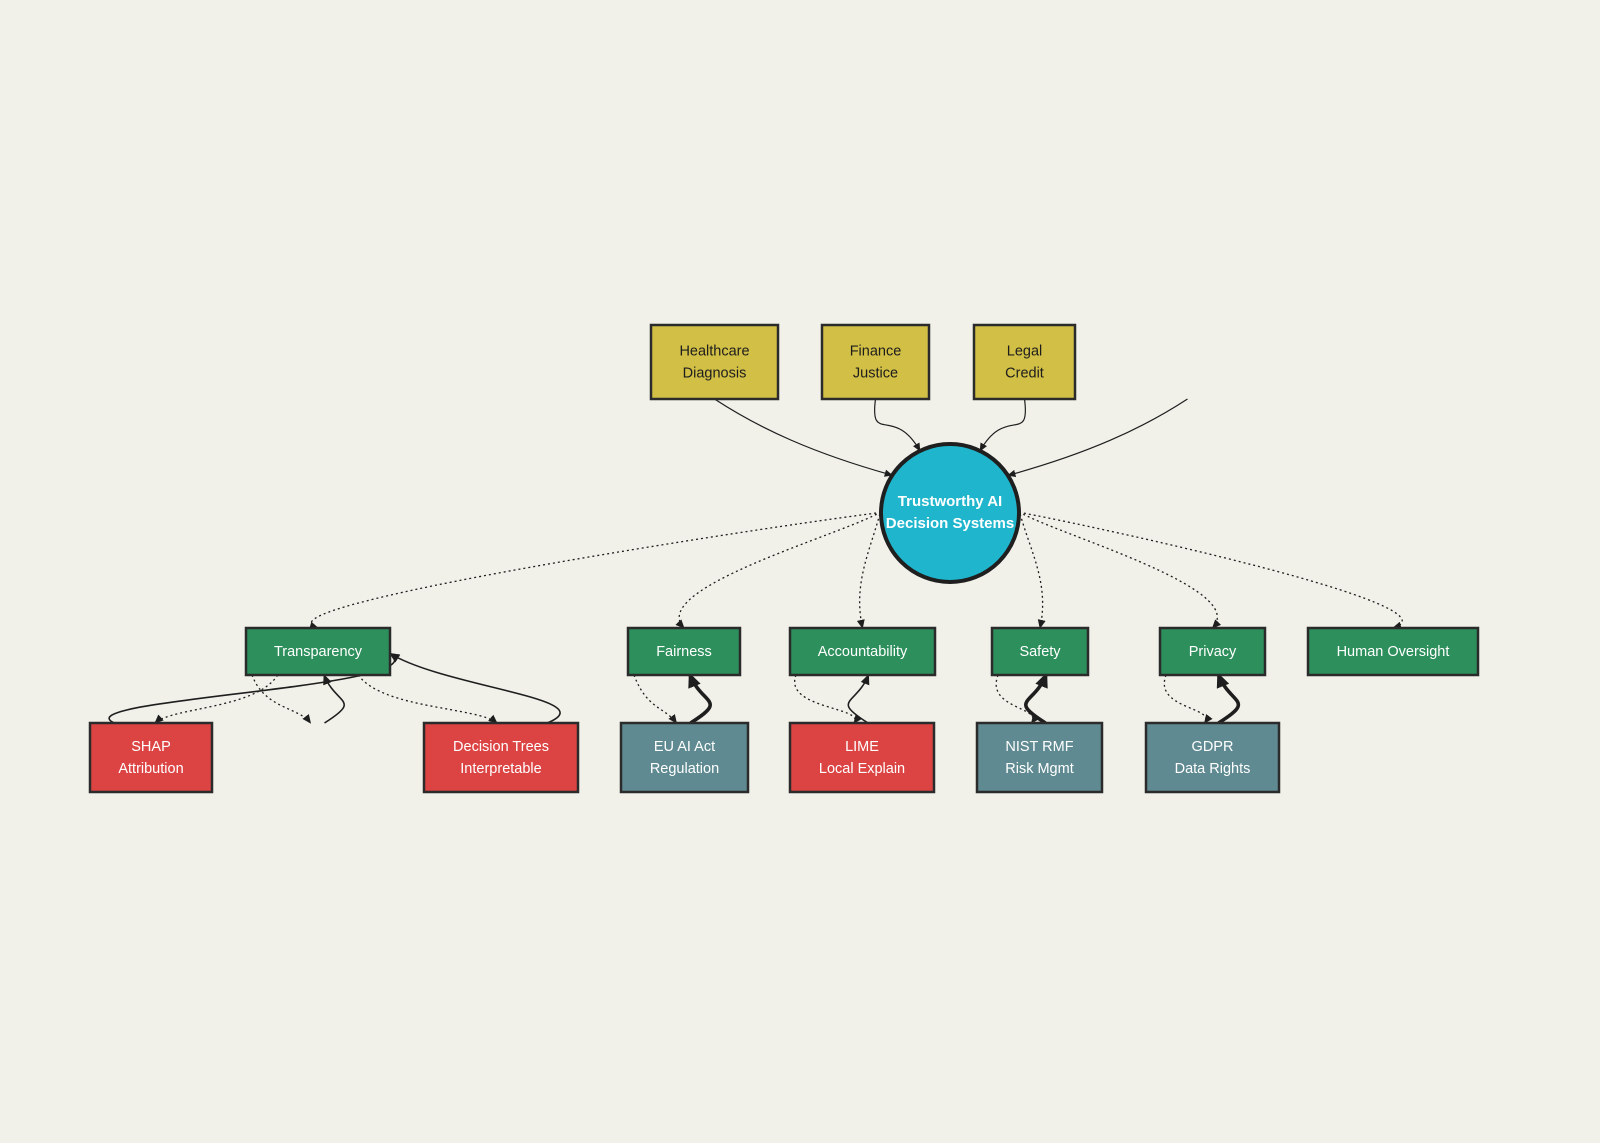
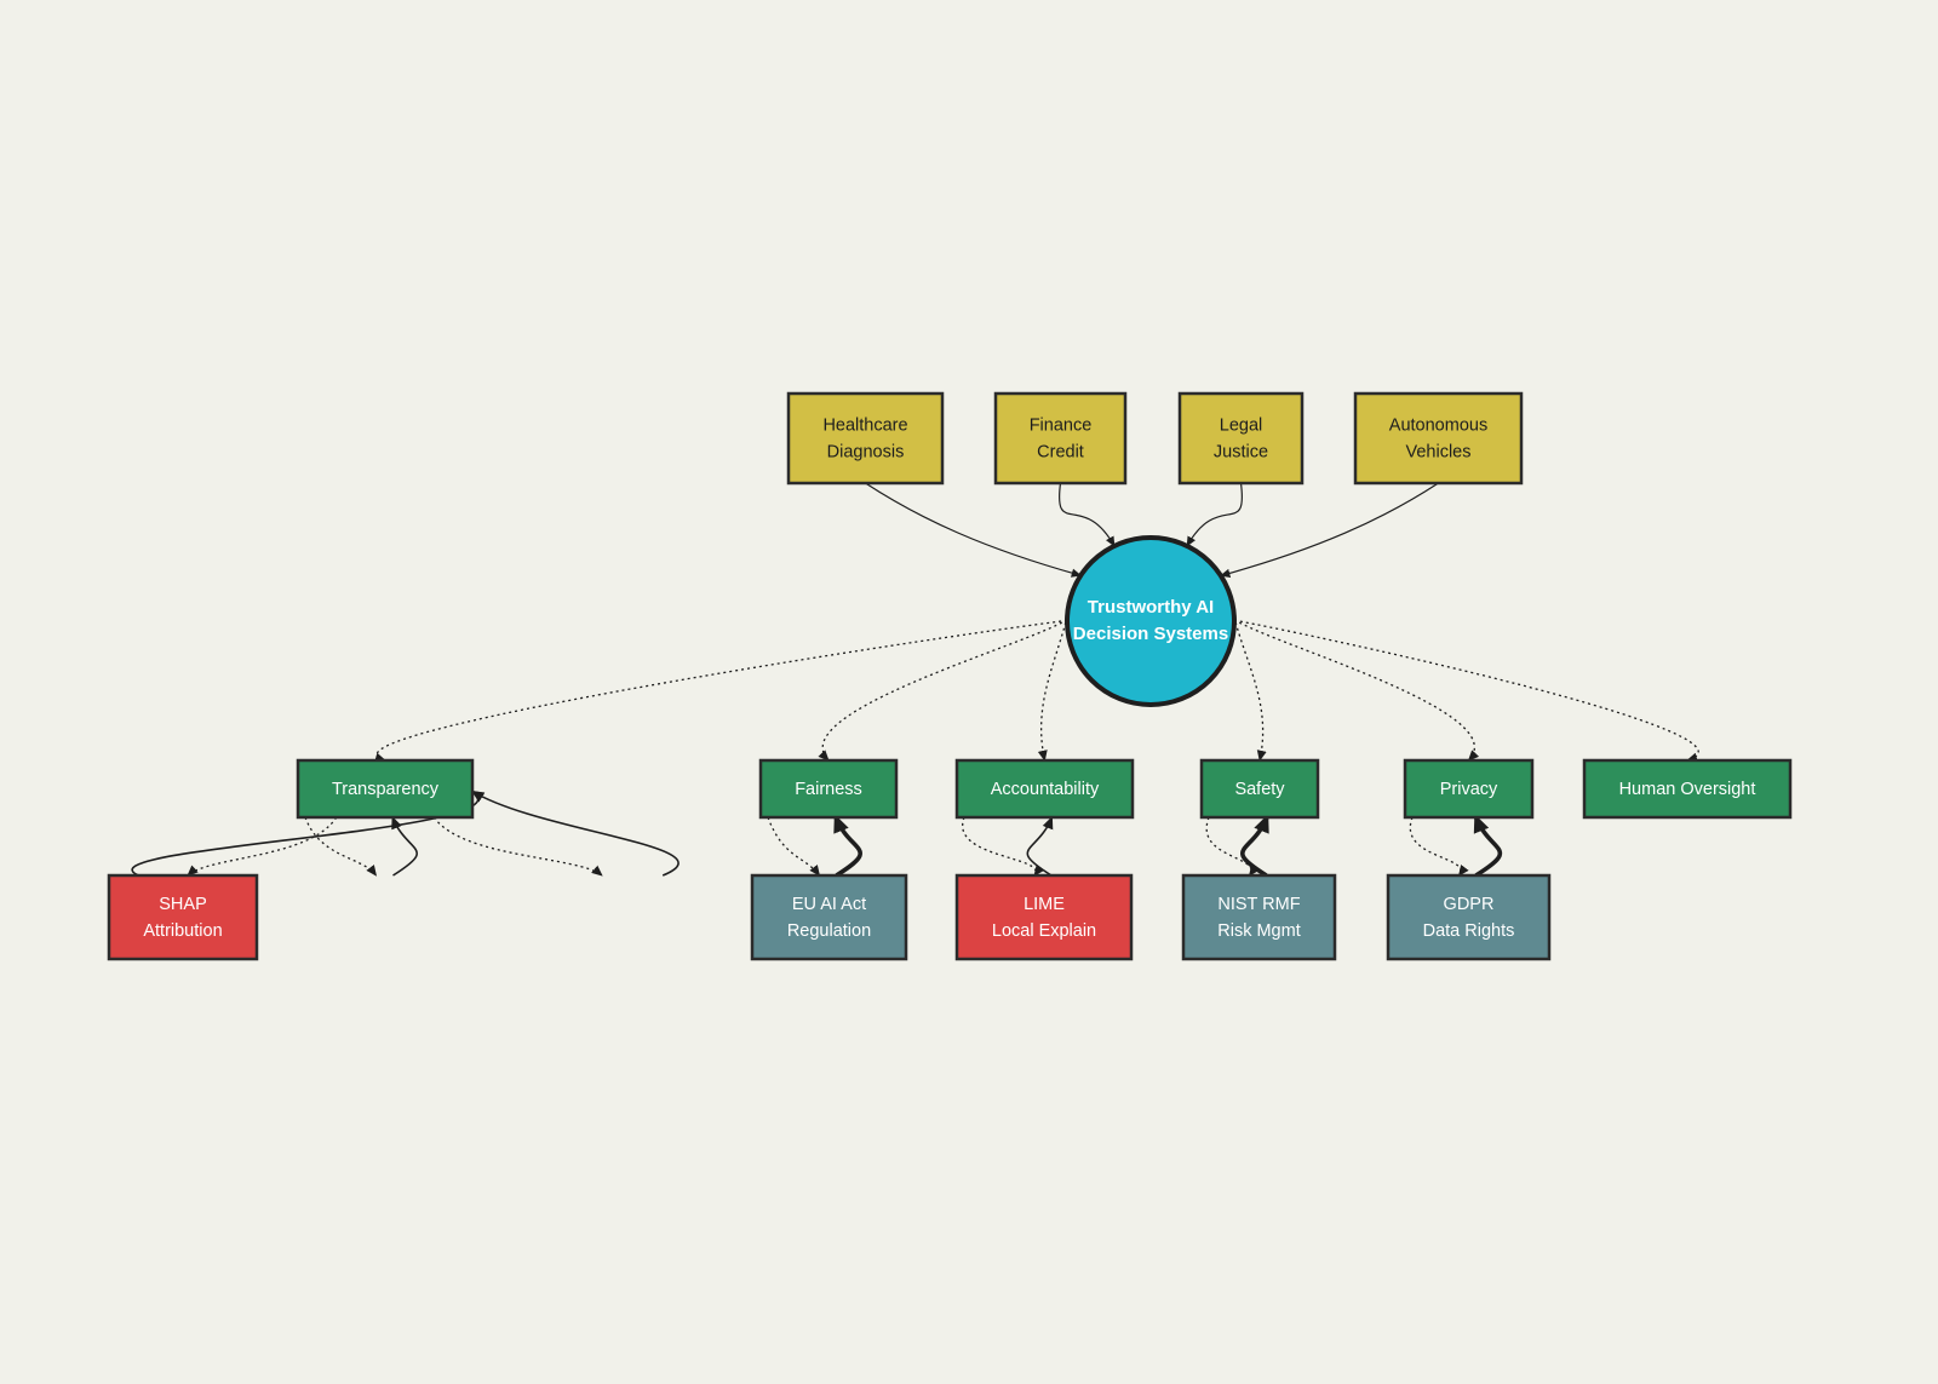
  Healthcare
  Diagnosis
  Finance
- Justice
+ Credit
  Legal
- Credit
+ Justice
+ Autonomous
+ Vehicles
  Transparency
  Fairness
  Accountability
  Safety
  Privacy
  Human Oversight
  SHAP
  Attribution
- Decision Trees
- Interpretable
  EU AI Act
  Regulation
  LIME
  Local Explain
  NIST RMF
  Risk Mgmt
  GDPR
  Data Rights
  Trustworthy AI
  Decision Systems
